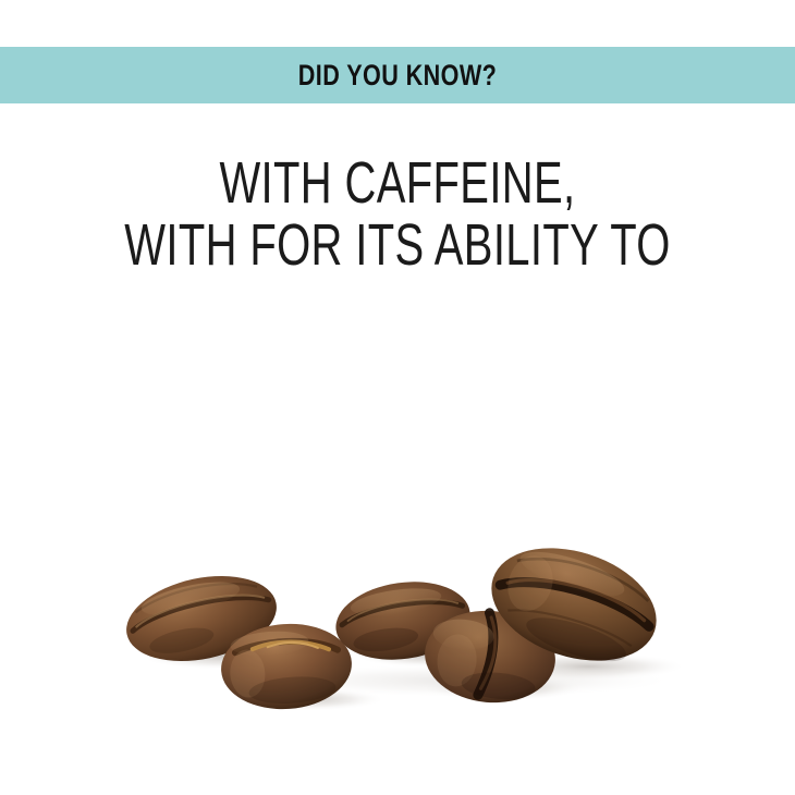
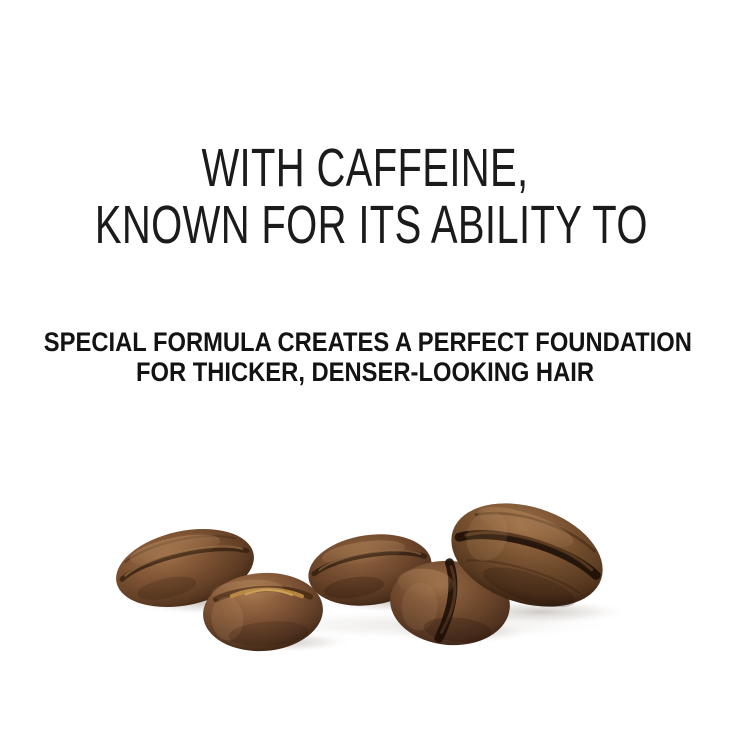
- DID YOU KNOW?
  WITH CAFFEINE,
- WITH FOR ITS ABILITY TO
+ KNOWN FOR ITS ABILITY TO
+ SPECIAL FORMULA CREATES A PERFECT FOUNDATION
+ FOR THICKER, DENSER-LOOKING HAIR
